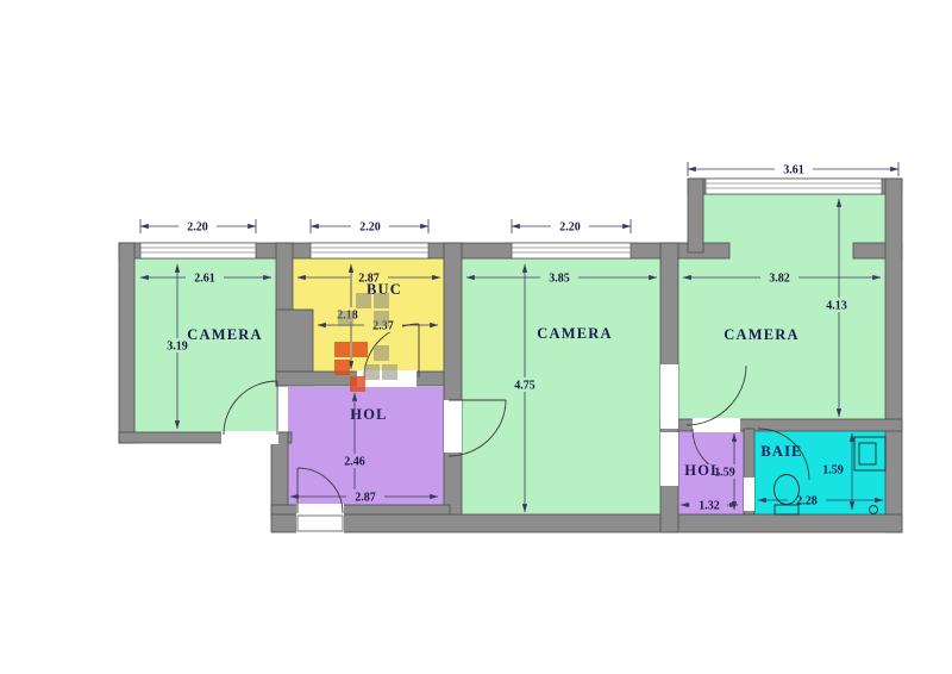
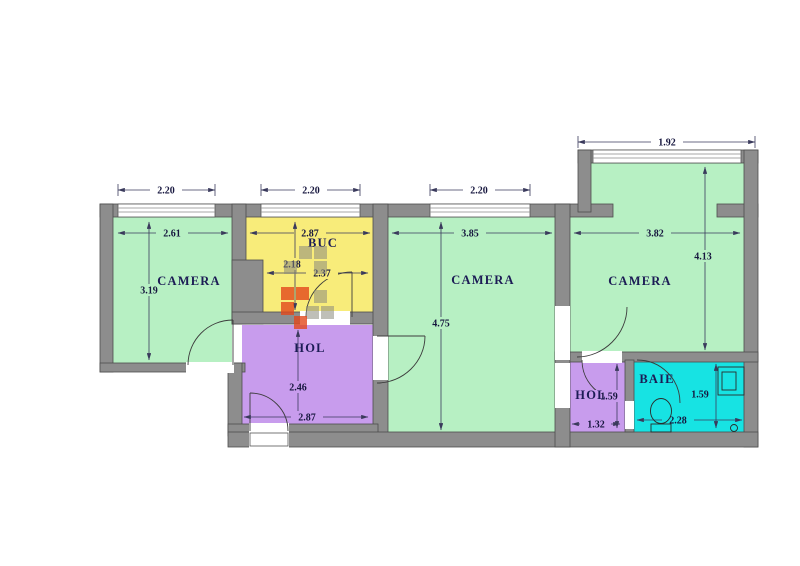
  2.20
  2.20
  2.20
- 3.61
+ 1.92
  2.61
  3.19
  2.87
  2.18
  2.37
  3.85
  4.75
  3.82
  4.13
  2.46
  2.87
  1.59
  1.32
  1.59
  2.28
  CAMERA
  BUC
  CAMERA
  CAMERA
  HOL
  HOL
  BAIE
